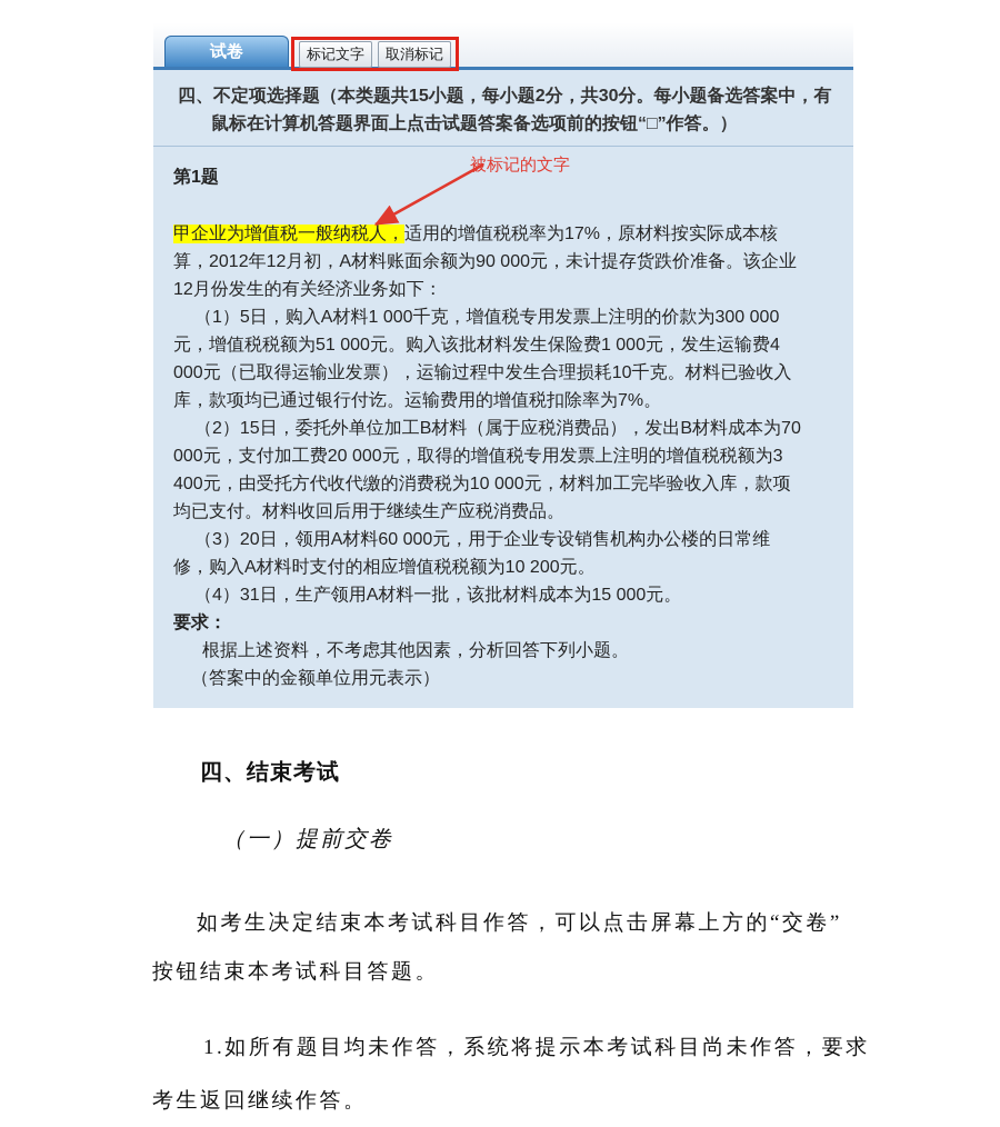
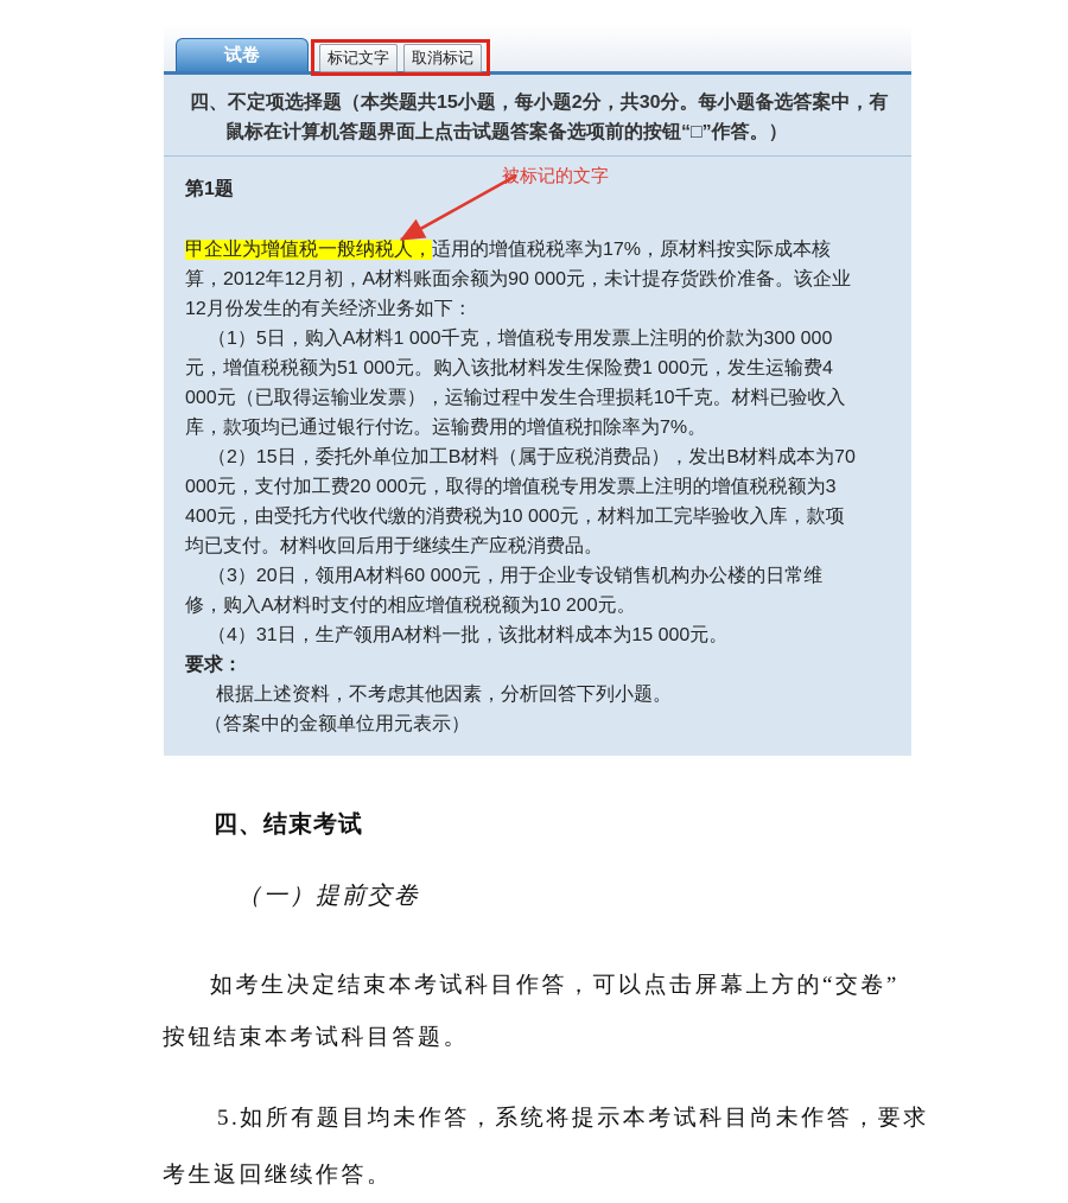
  试卷
  标记文字
  取消标记
  四、不定项选择题（本类题共15小题，每小题2分，共30分。每小题备选答案中，有
  鼠标在计算机答题界面上点击试题答案备选项前的按钮“□”作答。）
  被标记的文字
  第1题
  甲企业为增值税一般纳税人，适用的增值税税率为17%，原材料按实际成本核
  算，2012年12月初，A材料账面余额为90 000元，未计提存货跌价准备。该企业
  12月份发生的有关经济业务如下：
  （1）5日，购入A材料1 000千克，增值税专用发票上注明的价款为300 000
  元，增值税税额为51 000元。购入该批材料发生保险费1 000元，发生运输费4
  000元（已取得运输业发票），运输过程中发生合理损耗10千克。材料已验收入
  库，款项均已通过银行付讫。运输费用的增值税扣除率为7%。
  （2）15日，委托外单位加工B材料（属于应税消费品），发出B材料成本为70
  000元，支付加工费20 000元，取得的增值税专用发票上注明的增值税税额为3
  400元，由受托方代收代缴的消费税为10 000元，材料加工完毕验收入库，款项
  均已支付。材料收回后用于继续生产应税消费品。
  （3）20日，领用A材料60 000元，用于企业专设销售机构办公楼的日常维
  修，购入A材料时支付的相应增值税税额为10 200元。
  （4）31日，生产领用A材料一批，该批材料成本为15 000元。
  要求：
  根据上述资料，不考虑其他因素，分析回答下列小题。
  （答案中的金额单位用元表示）
  四、结束考试
  （一）提前交卷
  如考生决定结束本考试科目作答，可以点击屏幕上方的“交卷”
  按钮结束本考试科目答题。
- 1.如所有题目均未作答，系统将提示本考试科目尚未作答，要求
+ 5.如所有题目均未作答，系统将提示本考试科目尚未作答，要求
  考生返回继续作答。
